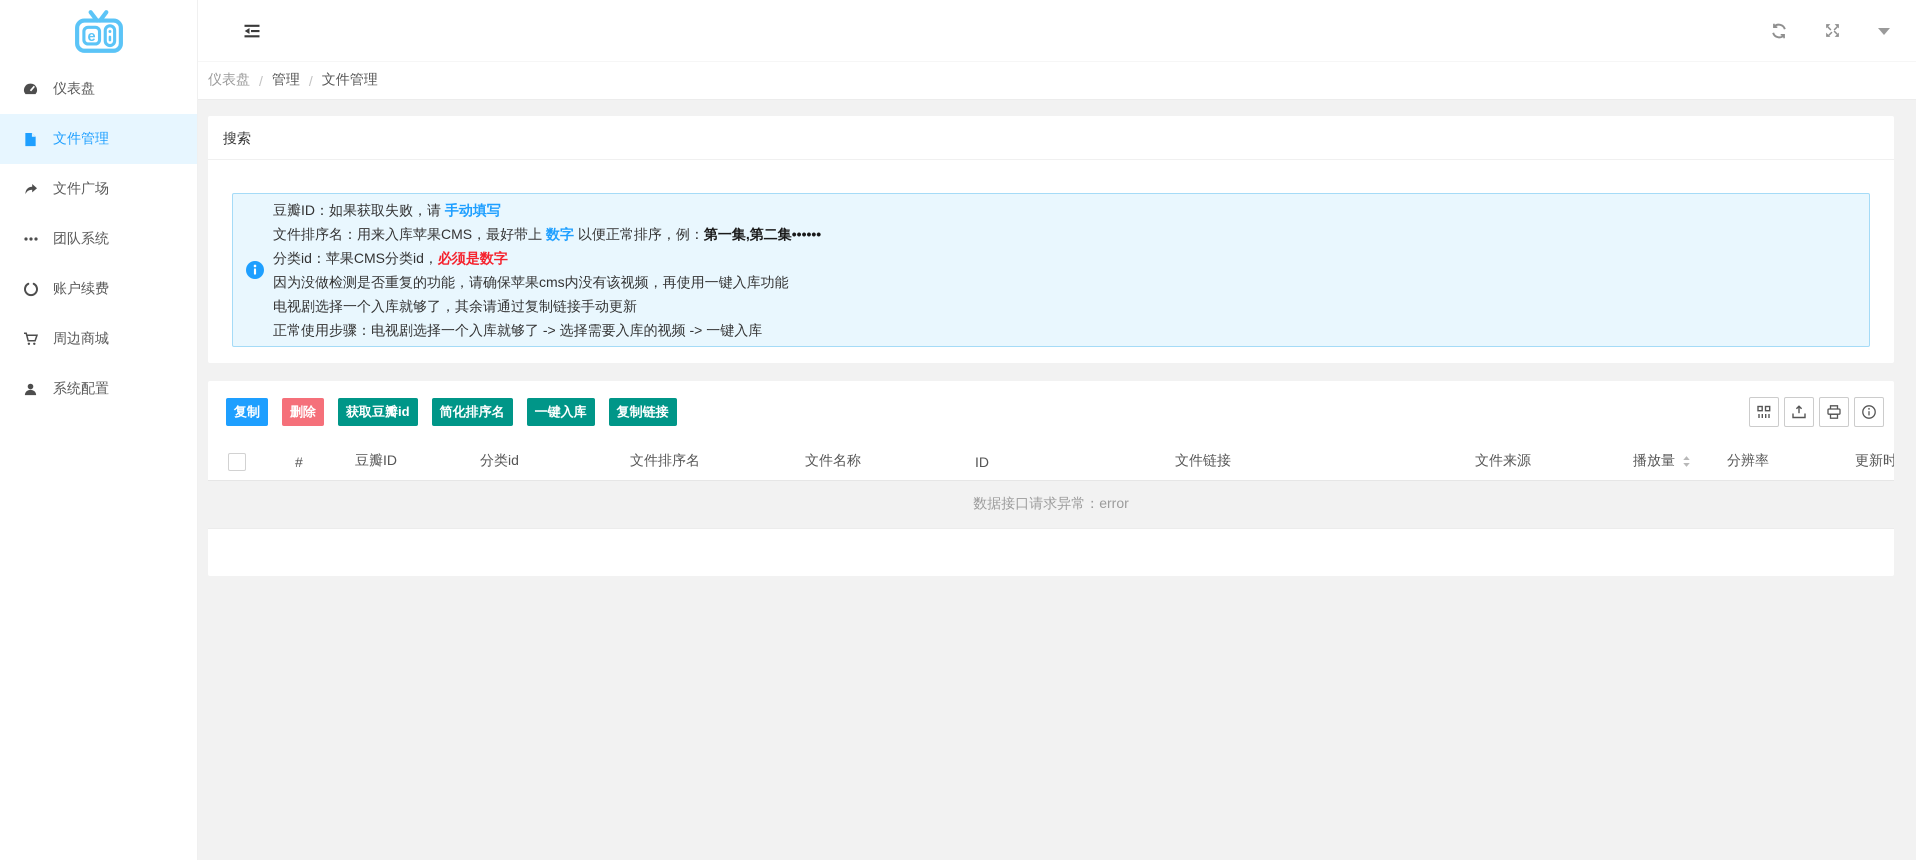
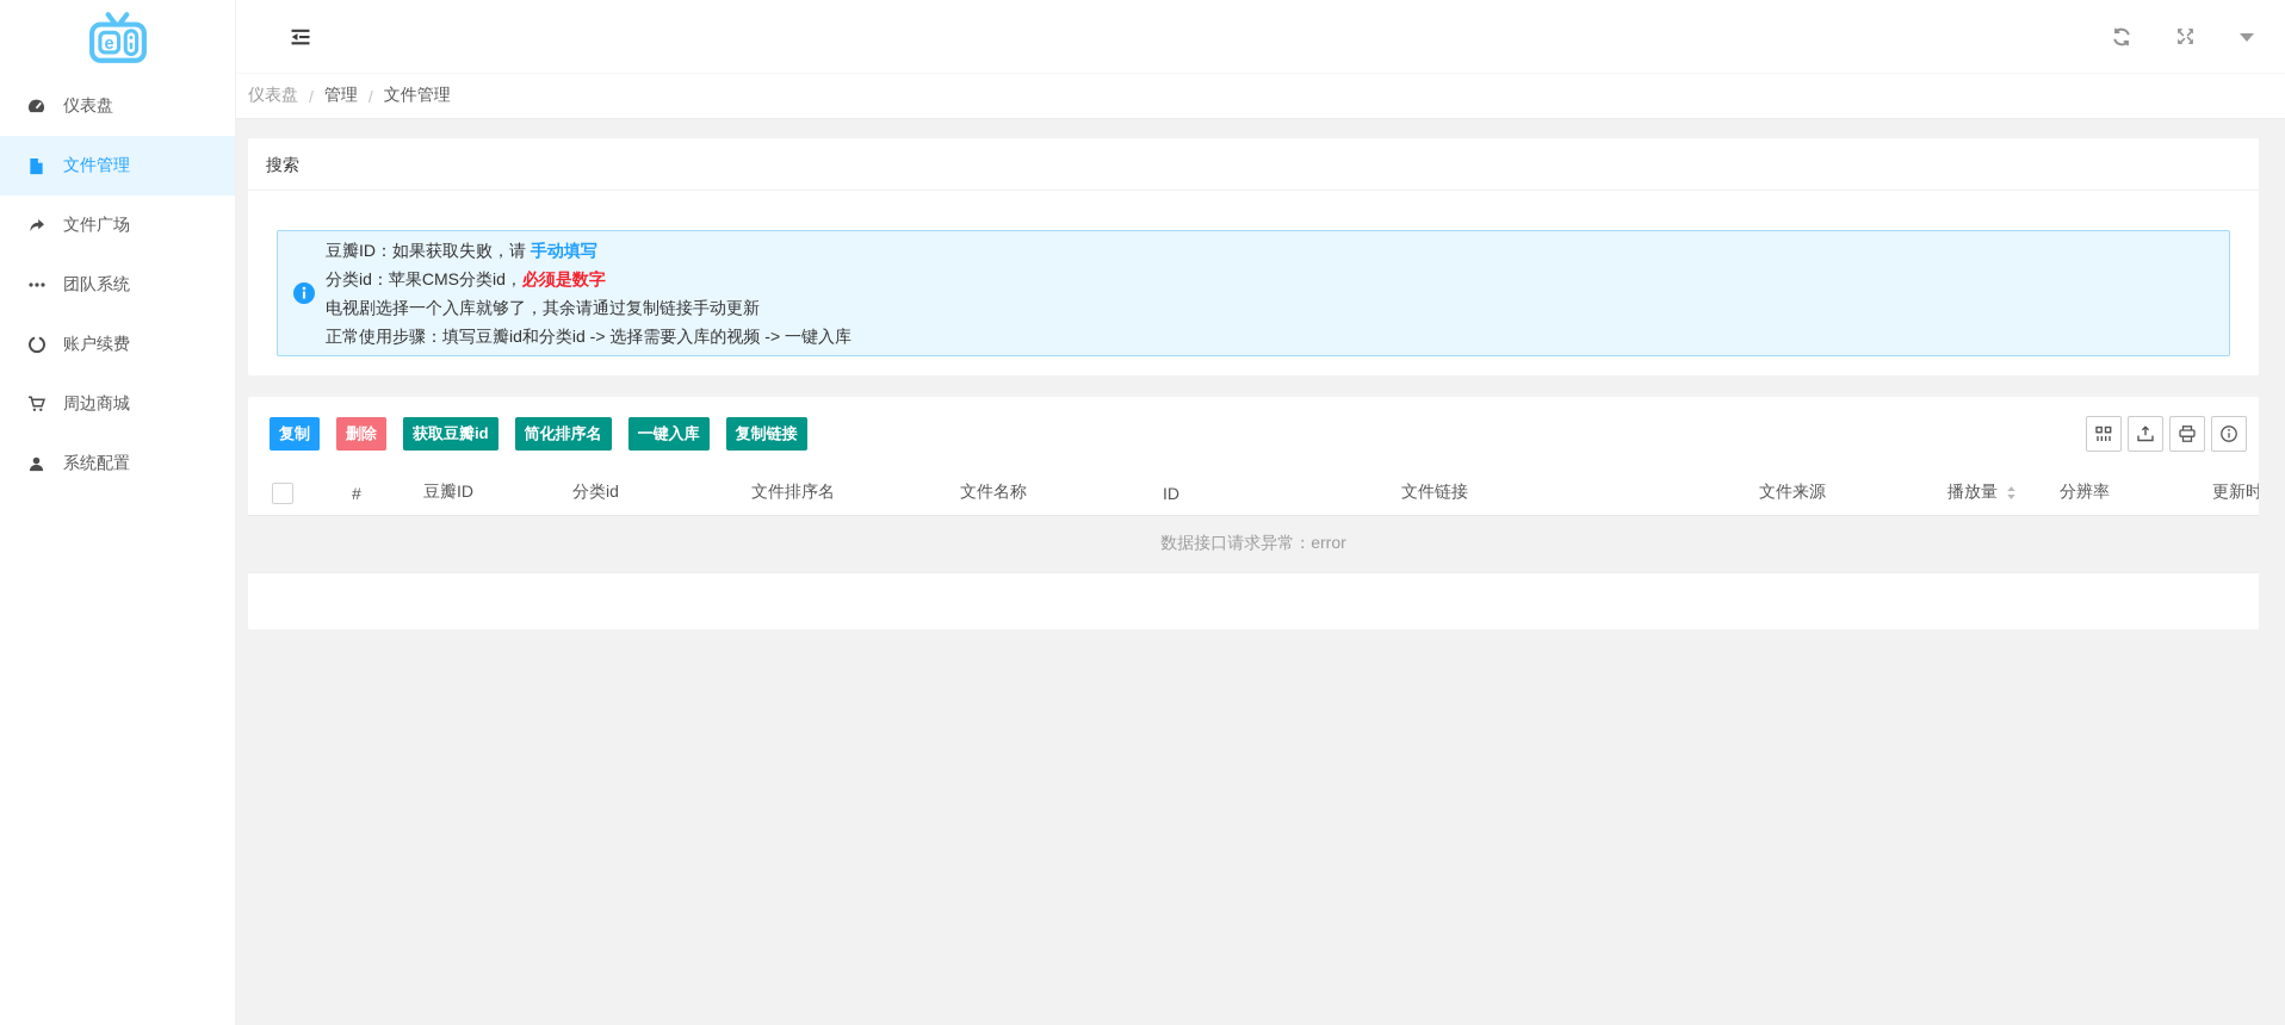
  e
  仪表盘
  文件管理
  文件广场
  团队系统
  账户续费
  周边商城
  系统配置
  仪表盘
  /
  管理
  /
  文件管理
  搜索
  豆瓣ID：如果获取失败，请 手动填写
- 文件排序名：用来入库苹果CMS，最好带上 数字 以便正常排序，例：第一集,第二集••••••
  分类id：苹果CMS分类id，必须是数字
- 因为没做检测是否重复的功能，请确保苹果cms内没有该视频，再使用一键入库功能
  电视剧选择一个入库就够了，其余请通过复制链接手动更新
- 正常使用步骤：电视剧选择一个入库就够了 -> 选择需要入库的视频 -> 一键入库
+ 正常使用步骤：填写豆瓣id和分类id -> 选择需要入库的视频 -> 一键入库
  复制
  删除
  获取豆瓣id
  简化排序名
  一键入库
  复制链接
  #
  豆瓣ID
  分类id
  文件排序名
  文件名称
  ID
  文件链接
  文件来源
  播放量
  分辨率
  更新时
  数据接口请求异常：error
